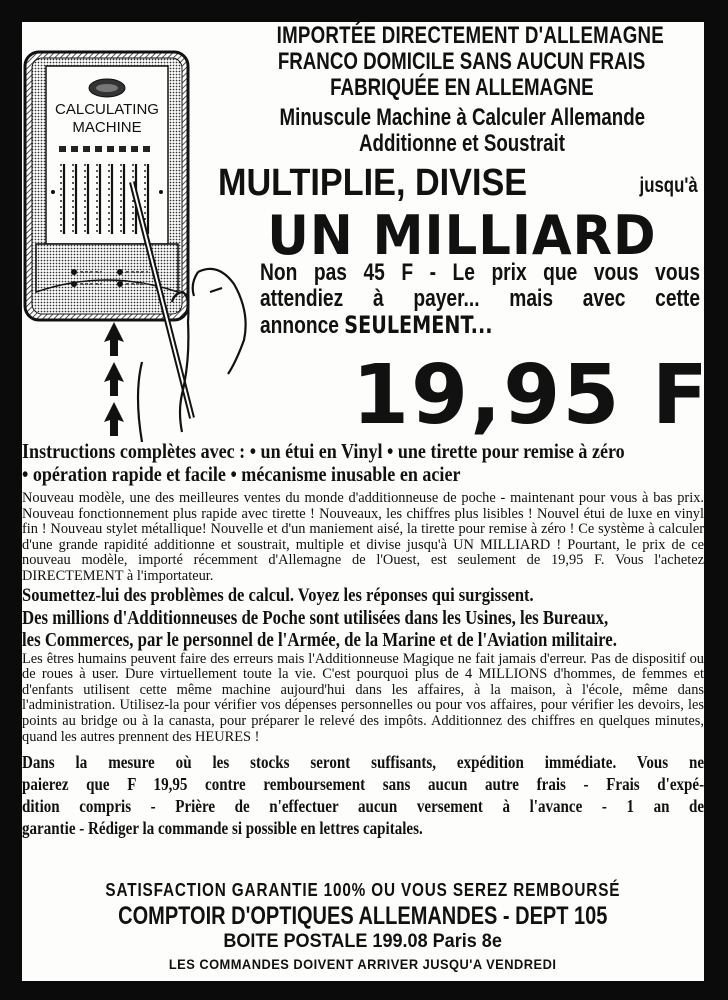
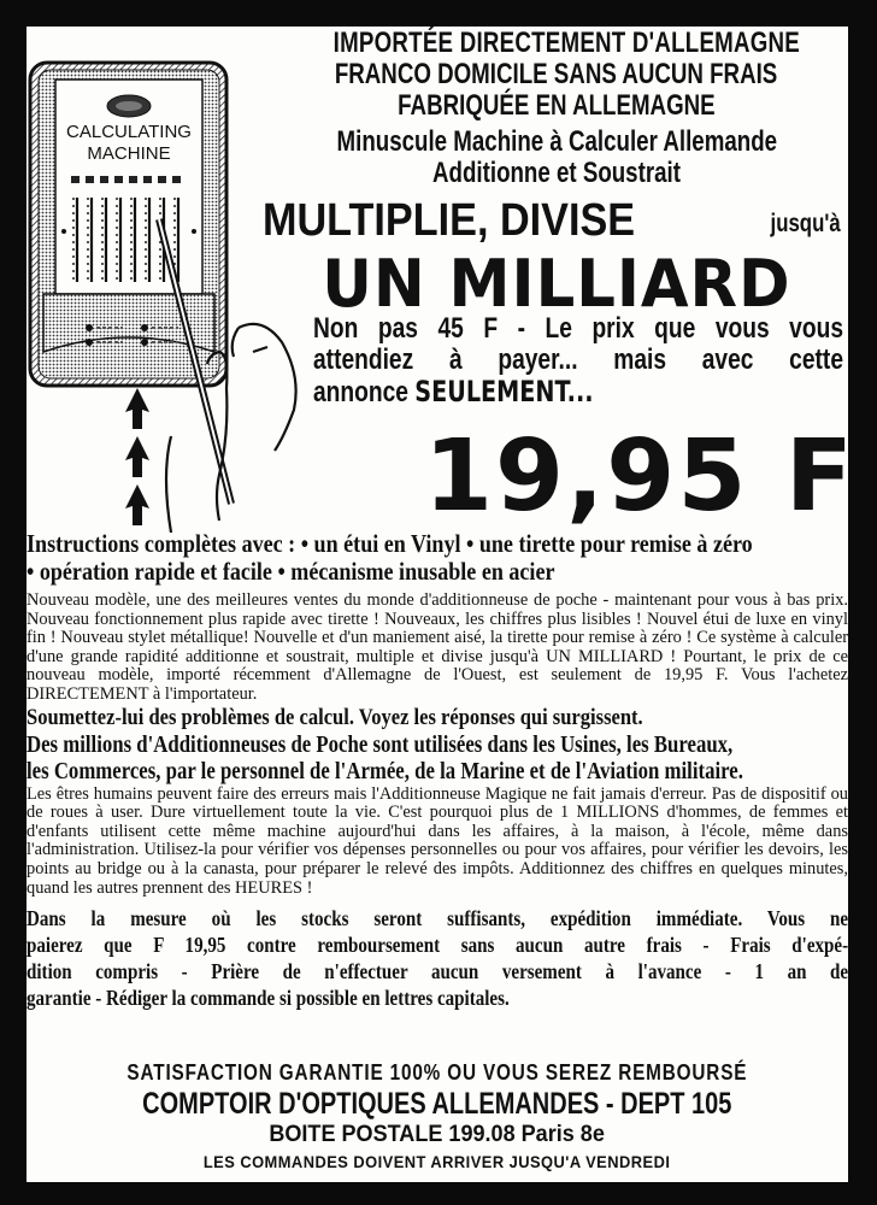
  CALCULATING
  MACHINE
  IMPORTÉE DIRECTEMENT D'ALLEMAGNE
  FRANCO DOMICILE SANS AUCUN FRAIS
  FABRIQUÉE EN ALLEMAGNE
  Minuscule Machine à Calculer Allemande
  Additionne et Soustrait
  MULTIPLIE, DIVISE
  jusqu'à
  UN MILLIARD
  Non pas 45 F - Le prix que vous vous
  attendiez à payer... mais avec cette
  annonce SEULEMENT...
  19,95 F
  Instructions complètes avec : • un étui en Vinyl • une tirette pour remise à zéro
  • opération rapide et facile • mécanisme inusable en acier
  Nouveau modèle, une des meilleures ventes du monde d'additionneuse de poche - maintenant pour vous à bas prix. Nouveau fonctionnement plus rapide avec tirette ! Nouveaux, les chiffres plus lisibles ! Nouvel étui de luxe en vinyl fin ! Nouveau stylet métallique! Nouvelle et d'un maniement aisé, la tirette pour remise à zéro ! Ce système à calculer d'une grande rapidité additionne et soustrait, multiple et divise jusqu'à UN MILLIARD ! Pourtant, le prix de ce nouveau modèle, importé récemment d'Allemagne de l'Ouest, est seulement de 19,95 F. Vous l'achetez DIRECTEMENT à l'importateur.
  Soumettez-lui des problèmes de calcul. Voyez les réponses qui surgissent.
  Des millions d'Additionneuses de Poche sont utilisées dans les Usines, les Bureaux,
  les Commerces, par le personnel de l'Armée, de la Marine et de l'Aviation militaire.
- Les êtres humains peuvent faire des erreurs mais l'Additionneuse Magique ne fait jamais d'erreur. Pas de dispositif ou de roues à user. Dure virtuellement toute la vie. C'est pourquoi plus de 4 MILLIONS d'hommes, de femmes et d'enfants utilisent cette même machine aujourd'hui dans les affaires, à la maison, à l'école, même dans l'administration. Utilisez-la pour vérifier vos dépenses personnelles ou pour vos affaires, pour vérifier les devoirs, les points au bridge ou à la canasta, pour préparer le relevé des impôts. Additionnez des chiffres en quelques minutes, quand les autres prennent des HEURES !
+ Les êtres humains peuvent faire des erreurs mais l'Additionneuse Magique ne fait jamais d'erreur. Pas de dispositif ou de roues à user. Dure virtuellement toute la vie. C'est pourquoi plus de 1 MILLIONS d'hommes, de femmes et d'enfants utilisent cette même machine aujourd'hui dans les affaires, à la maison, à l'école, même dans l'administration. Utilisez-la pour vérifier vos dépenses personnelles ou pour vos affaires, pour vérifier les devoirs, les points au bridge ou à la canasta, pour préparer le relevé des impôts. Additionnez des chiffres en quelques minutes, quand les autres prennent des HEURES !
  Dans la mesure où les stocks seront suffisants, expédition immédiate. Vous ne
  paierez que F 19,95 contre remboursement sans aucun autre frais - Frais d'expé-
  dition compris - Prière de n'effectuer aucun versement à l'avance - 1 an de
  garantie - Rédiger la commande si possible en lettres capitales.
  SATISFACTION GARANTIE 100% OU VOUS SEREZ REMBOURSÉ
  COMPTOIR D'OPTIQUES ALLEMANDES - DEPT 105
  BOITE POSTALE 199.08 Paris 8e
  LES COMMANDES DOIVENT ARRIVER JUSQU'A VENDREDI
